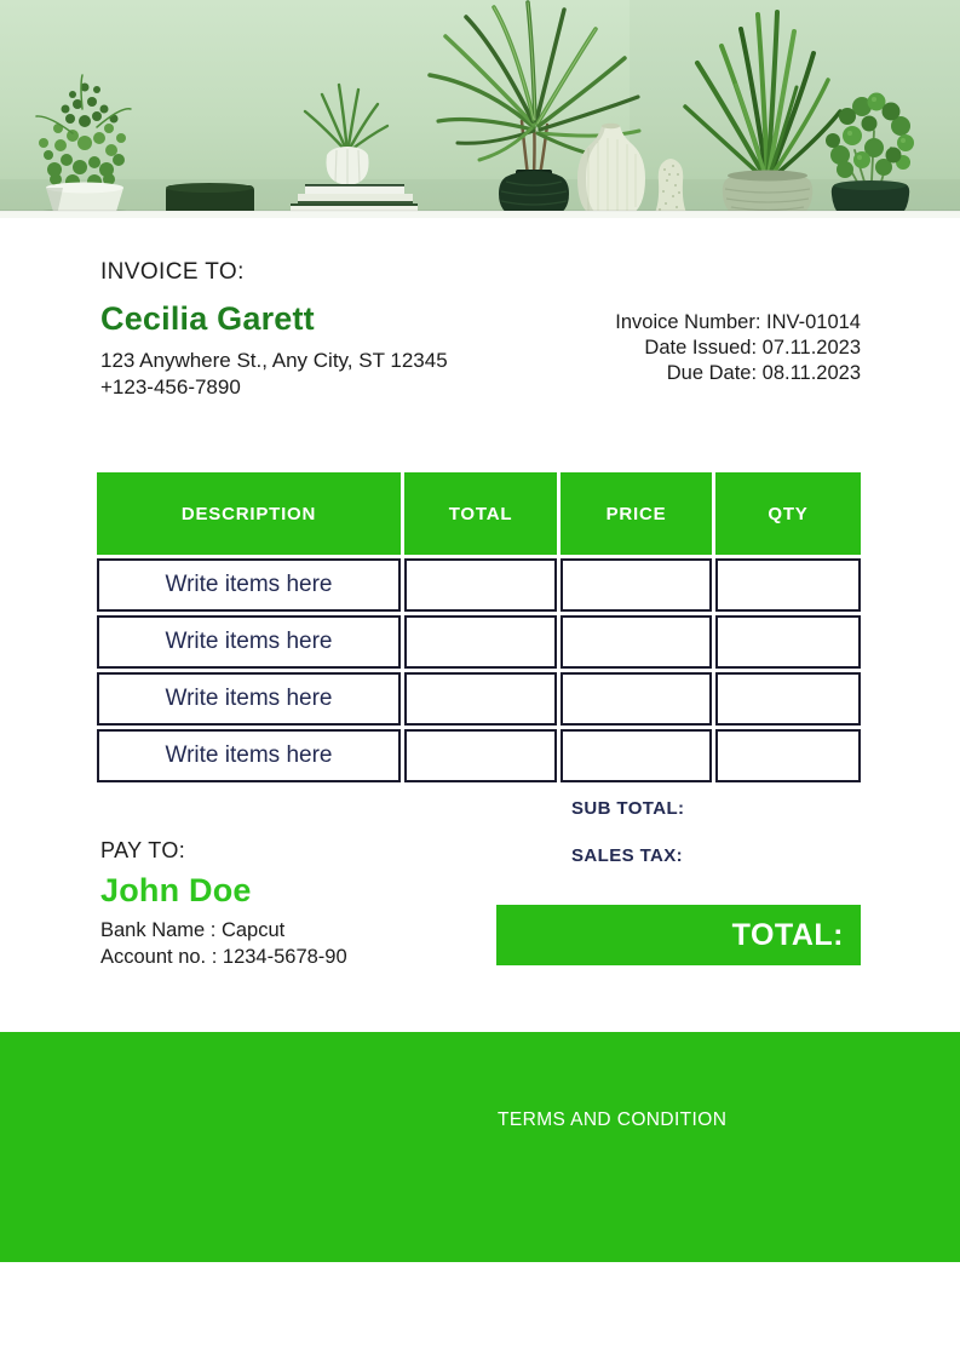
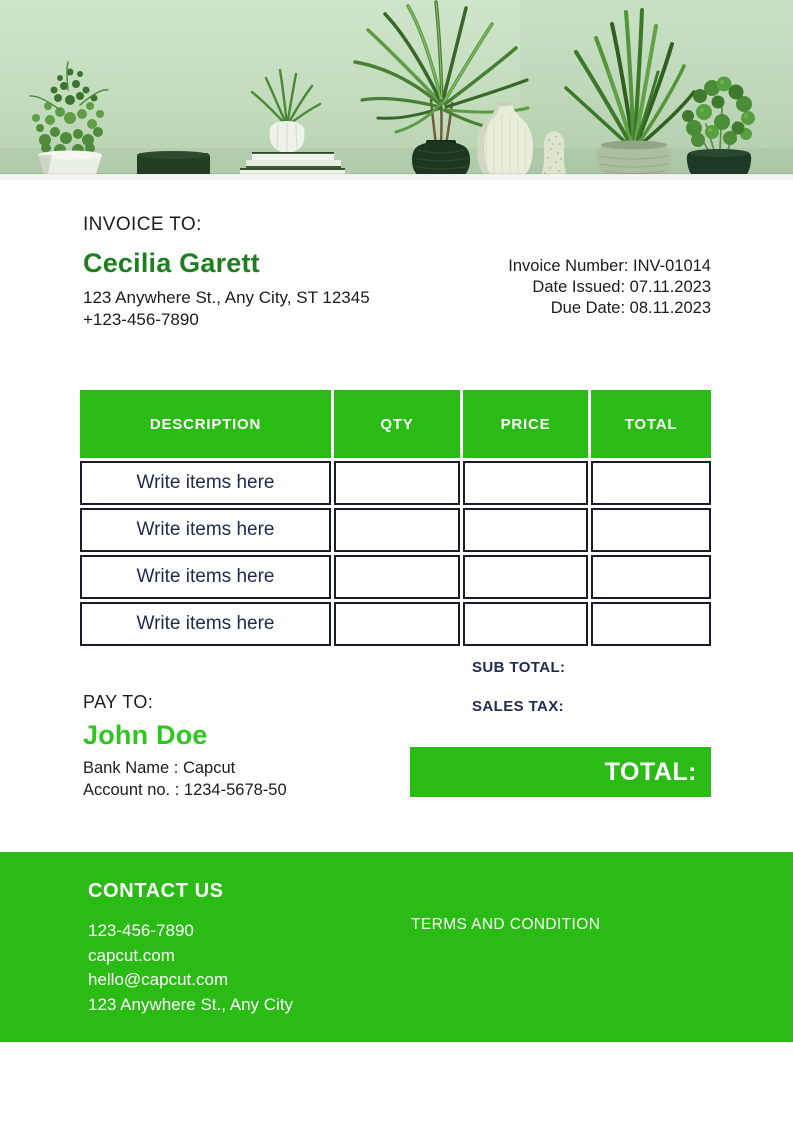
  INVOICE TO:
  Cecilia Garett
  123 Anywhere St., Any City, ST 12345
  +123-456-7890
  Invoice Number: INV-01014
  Date Issued: 07.11.2023
  Due Date: 08.11.2023
  DESCRIPTION
- TOTAL
+ QTY
  PRICE
- QTY
+ TOTAL
  Write items here
  Write items here
  Write items here
  Write items here
  SUB TOTAL:
  SALES TAX:
  PAY TO:
  John Doe
  Bank Name : Capcut
- Account no. : 1234-5678-90
+ Account no. : 1234-5678-50
  TOTAL:
+ CONTACT US
+ 123-456-7890
+ capcut.com
+ hello@capcut.com
+ 123 Anywhere St., Any City
  TERMS AND CONDITION
